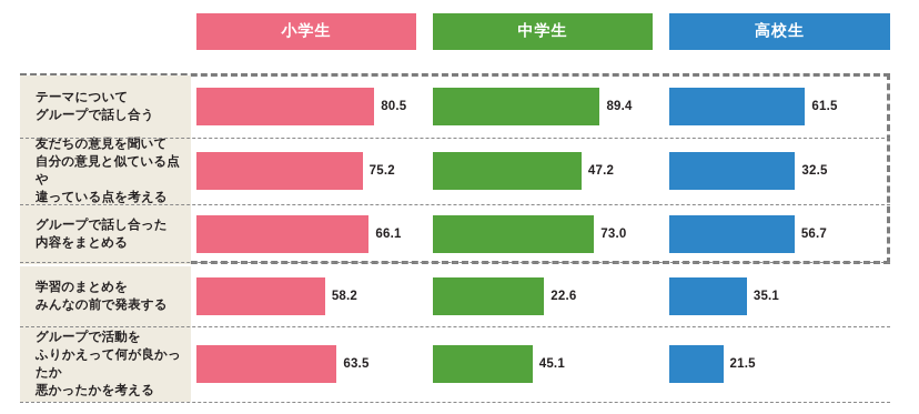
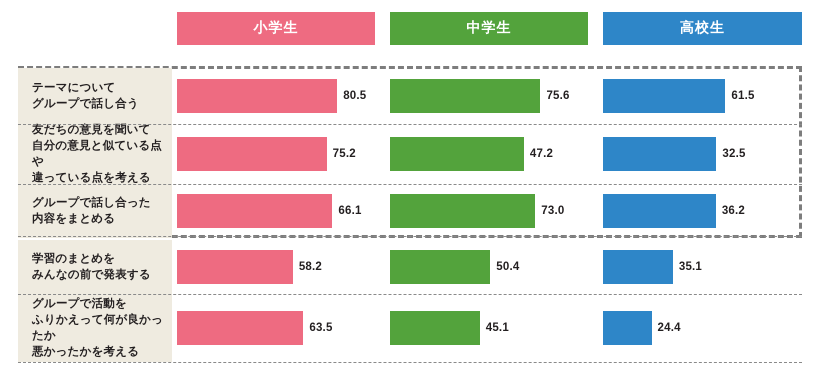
  小学生
  中学生
  高校生
  テーマについて
  グループで話し合う
  80.5
- 89.4
+ 75.6
  61.5
  友だちの意見を聞いて
  自分の意見と似ている点や
  違っている点を考える
  75.2
  47.2
  32.5
  グループで話し合った
  内容をまとめる
  66.1
  73.0
- 56.7
+ 36.2
  学習のまとめを
  みんなの前で発表する
  58.2
- 22.6
+ 50.4
  35.1
  グループで活動を
  ふりかえって何が良かったか
  悪かったかを考える
  63.5
  45.1
- 21.5
+ 24.4
